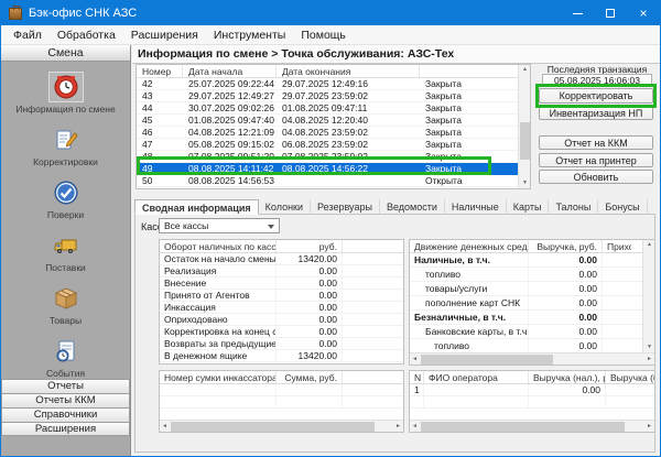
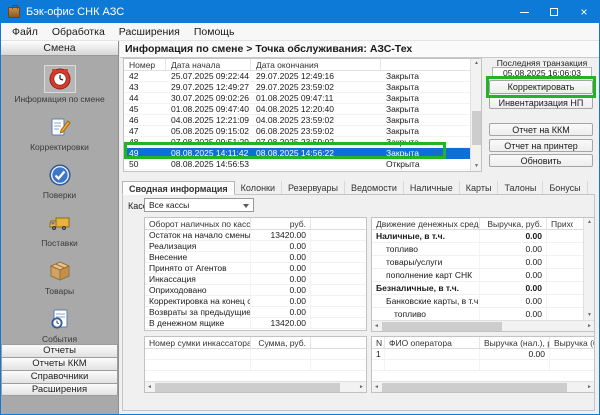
  Бэк-офис СНК АЗС
  ×
  Файл
  Обработка
  Расширения
- Инструменты
  Помощь
  Смена
  Информация по смене
  Корректировки
  Поверки
  Поставки
  Товары
  События
  Отчеты
  Отчеты ККМ
  Справочники
  Расширения
  Информация по смене > Точка обслуживания: АЗС-Тех
  Номер
  Дата начала
  Дата окончания
  42
  25.07.2025 09:22:44
  29.07.2025 12:49:16
  Закрыта
  43
  29.07.2025 12:49:27
  29.07.2025 23:59:02
  Закрыта
  44
  30.07.2025 09:02:26
  01.08.2025 09:47:11
  Закрыта
  45
  01.08.2025 09:47:40
  04.08.2025 12:20:40
  Закрыта
  46
  04.08.2025 12:21:09
  04.08.2025 23:59:02
  Закрыта
  47
  05.08.2025 09:15:02
  06.08.2025 23:59:02
  Закрыта
  48
  07.08.2025 09:51:29
  07.08.2025 23:59:02
  Закрыта
  49
  08.08.2025 14:11:42
  08.08.2025 14:56:22
  Закрыта
  50
  08.08.2025 14:56:53
  Открыта
  Последняя транзакция
  05.08.2025 16:06:03
  Корректировать
  Инвентаризация НП
  Отчет на ККМ
  Отчет на принтер
  Обновить
  Сводная информация
  Колонки
  Резервуары
  Ведомости
  Наличные
  Карты
  Талоны
  Бонусы
  Все кассы
  Оборот наличных по касс
  руб.
  Остаток на начало смены
  13420.00
  Реализация
  0.00
  Внесение
  0.00
  Принято от Агентов
  0.00
  Инкассация
  0.00
  Оприходовано
  0.00
  Корректировка на конец с
  0.00
  Возвраты за предыдущие
  0.00
  В денежном ящике
  13420.00
  Движение денежных сред
  Выручка, руб.
  Наличные, в т.ч.
  0.00
  топливо
  0.00
  товары/услуги
  0.00
  пополнение карт СНК
  0.00
  Безналичные, в т.ч.
  0.00
  Банковские карты, в т.ч.
  0.00
  топливо
  0.00
  Номер сумки инкассатора
  Сумма, руб.
  N
  ФИО оператора
  Выручка (нал.), р
  Выручка (
  1
  0.00
